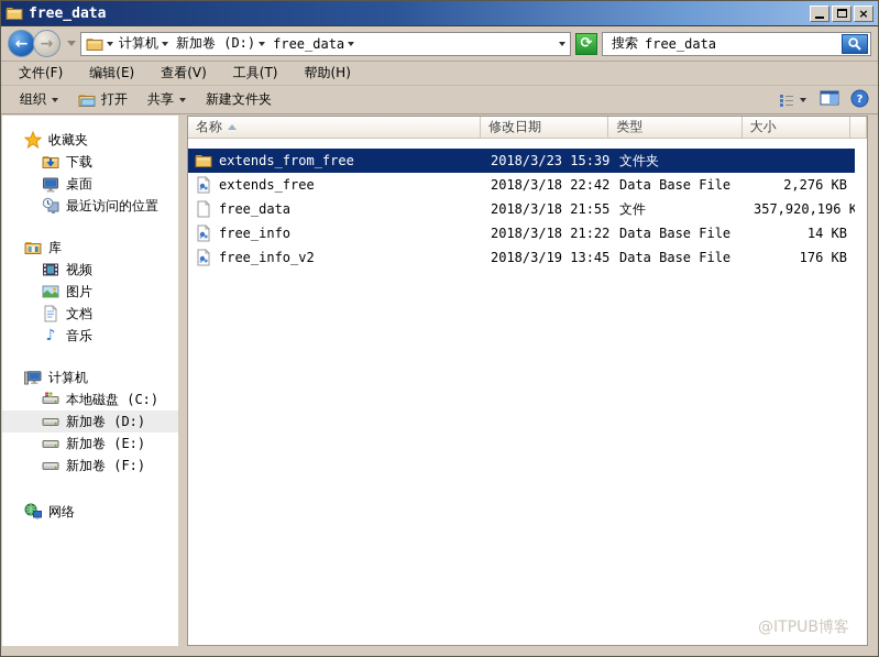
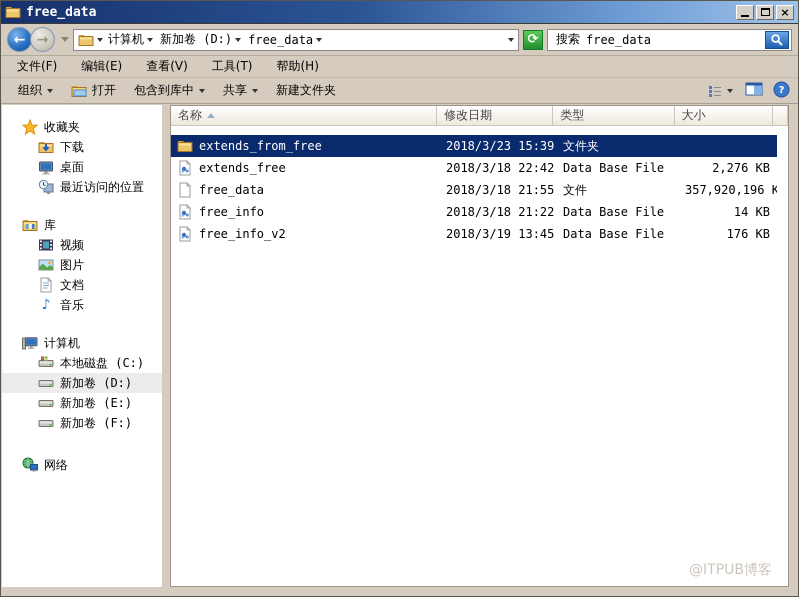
  free_data
  ×
  ←
  →
  计算机
  新加卷 (D:)
  free_data
  ⟳
  搜索
  free_data
  文件(F)
  编辑(E)
  查看(V)
  工具(T)
  帮助(H)
  组织
  打开
+ 包含到库中
  共享
  新建文件夹
  ?
  收藏夹
  下载
  桌面
  最近访问的位置
  库
  视频
  图片
  文档
  ♪
  音乐
  计算机
  本地磁盘 (C:)
  新加卷 (D:)
  新加卷 (E:)
  新加卷 (F:)
  网络
  名称
  修改日期
  类型
  大小
  extends_from_free
  2018/3/23 15:39
  文件夹
  extends_free
  2018/3/18 22:42
  Data Base File
  2,276 KB
  free_data
  2018/3/18 21:55
  文件
  357,920,196 K
  free_info
  2018/3/18 21:22
  Data Base File
  14 KB
  free_info_v2
  2018/3/19 13:45
  Data Base File
  176 KB
  @ITPUB博客
